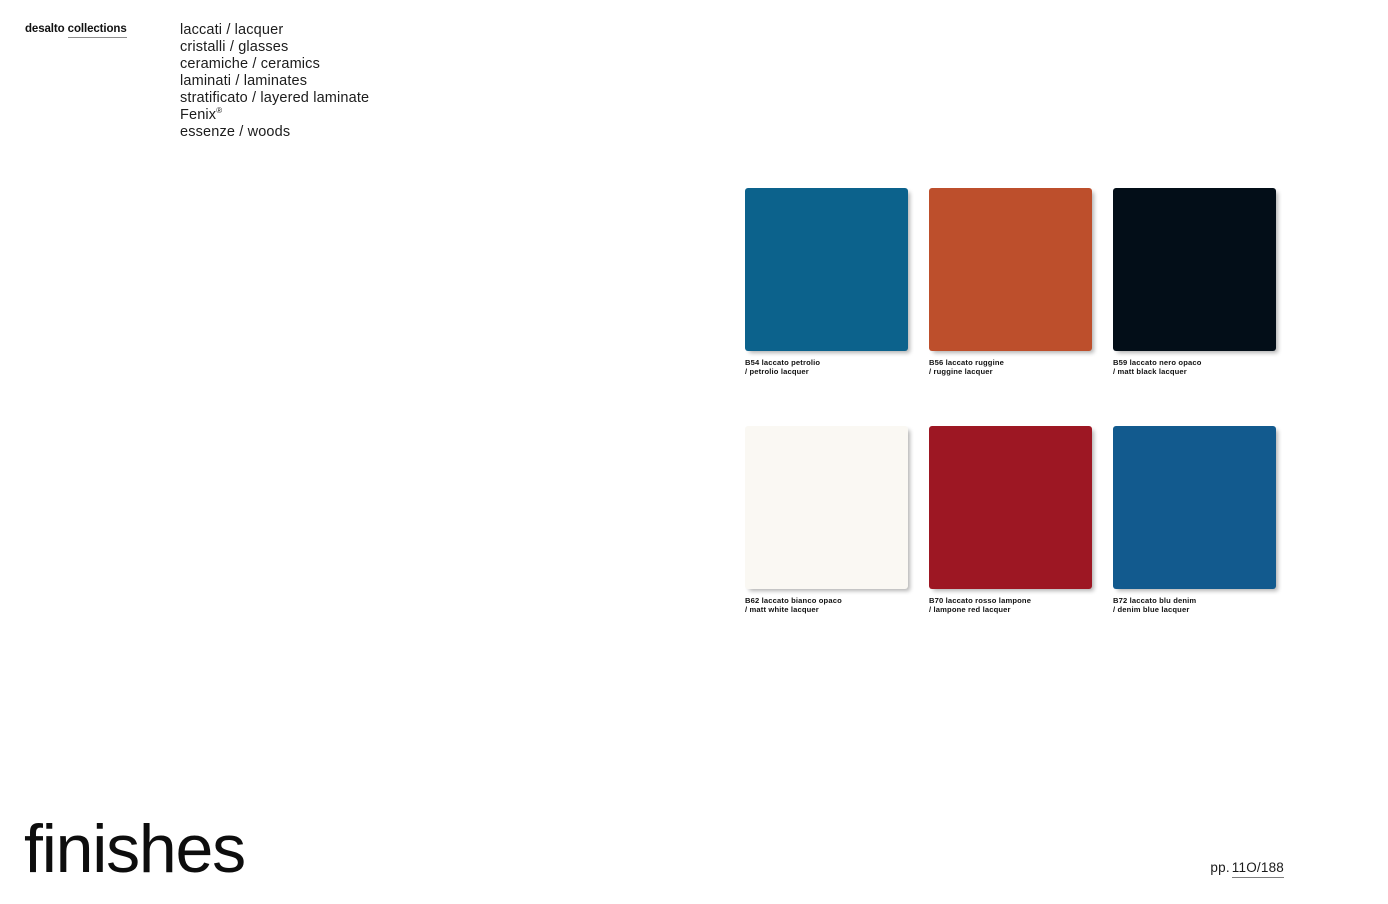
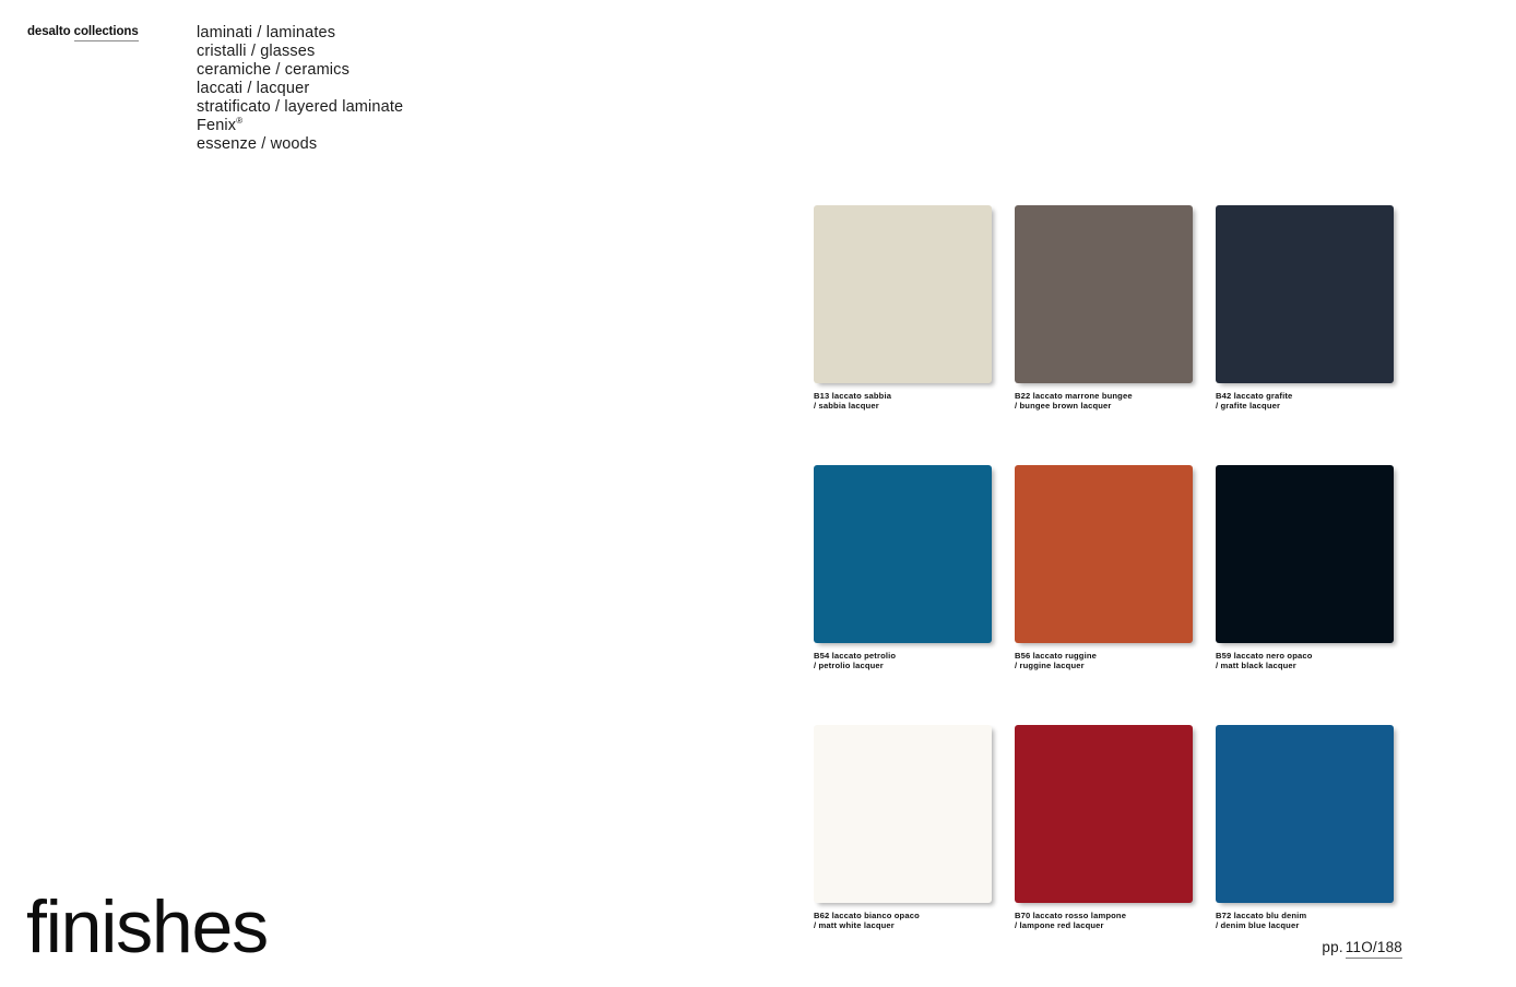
  desalto collections
- laccati / lacquer
+ laminati / laminates
  cristalli / glasses
  ceramiche / ceramics
- laminati / laminates
+ laccati / lacquer
  stratificato / layered laminate
  Fenix®
  essenze / woods
+ B13 laccato sabbia
+ / sabbia lacquer
+ B22 laccato marrone bungee
+ / bungee brown lacquer
+ B42 laccato grafite
+ / grafite lacquer
  B54 laccato petrolio
  / petrolio lacquer
  B56 laccato ruggine
  / ruggine lacquer
  B59 laccato nero opaco
  / matt black lacquer
  B62 laccato bianco opaco
  / matt white lacquer
  B70 laccato rosso lampone
  / lampone red lacquer
  B72 laccato blu denim
  / denim blue lacquer
  finishes
  pp. 11O/188
